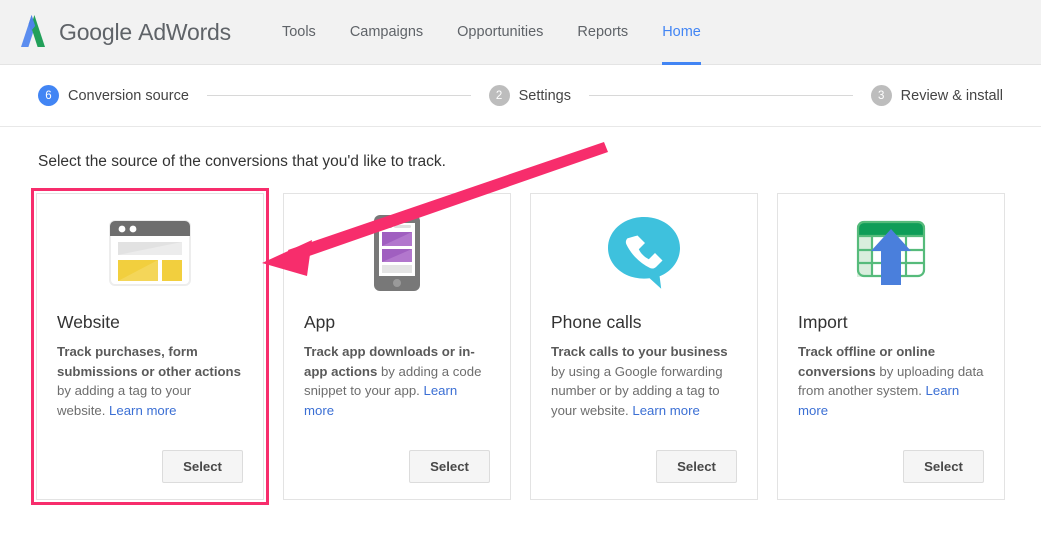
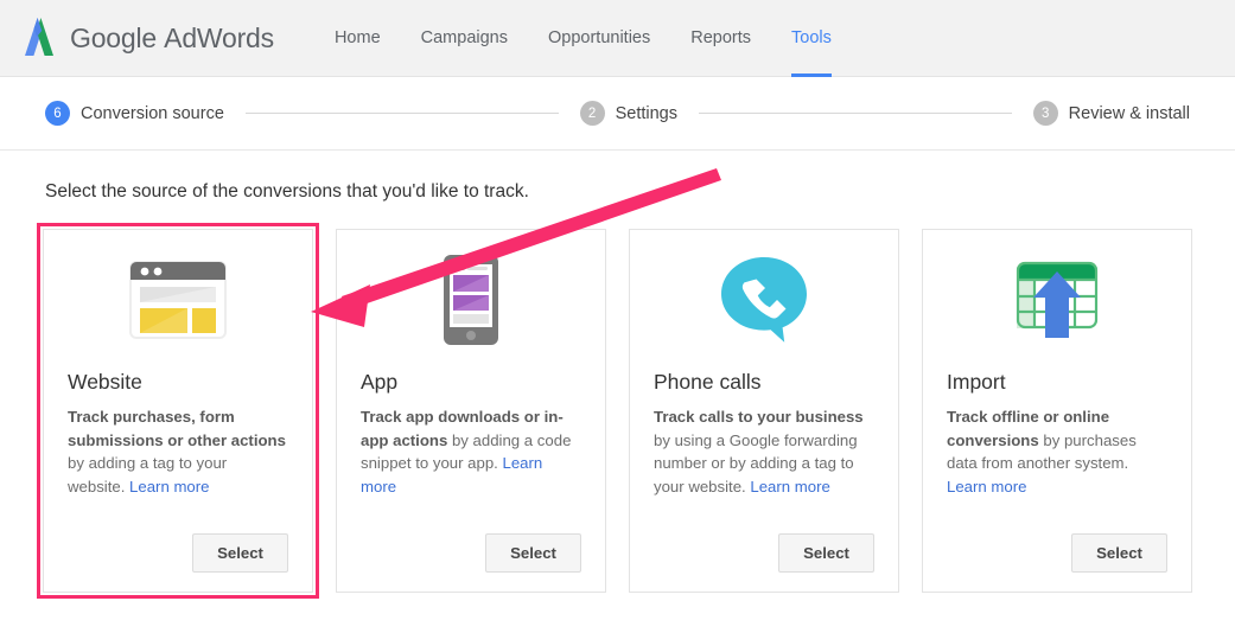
  Google AdWords
- Tools
+ Home
  Campaigns
  Opportunities
  Reports
- Home
+ Tools
  6
  Conversion source
  2
  Settings
  3
  Review & install
  Select the source of the conversions that you'd like to track.
  Website
  Track purchases, form submissions or other actions by adding a tag to your website. Learn more
  Select
  App
  Track app downloads or in-app actions by adding a code snippet to your app. Learn more
  Select
  Phone calls
  Track calls to your business by using a Google forwarding number or by adding a tag to your website. Learn more
  Select
  Import
- Track offline or online conversions by uploading data from another system. Learn more
+ Track offline or online conversions by purchases data from another system. Learn more
  Select
